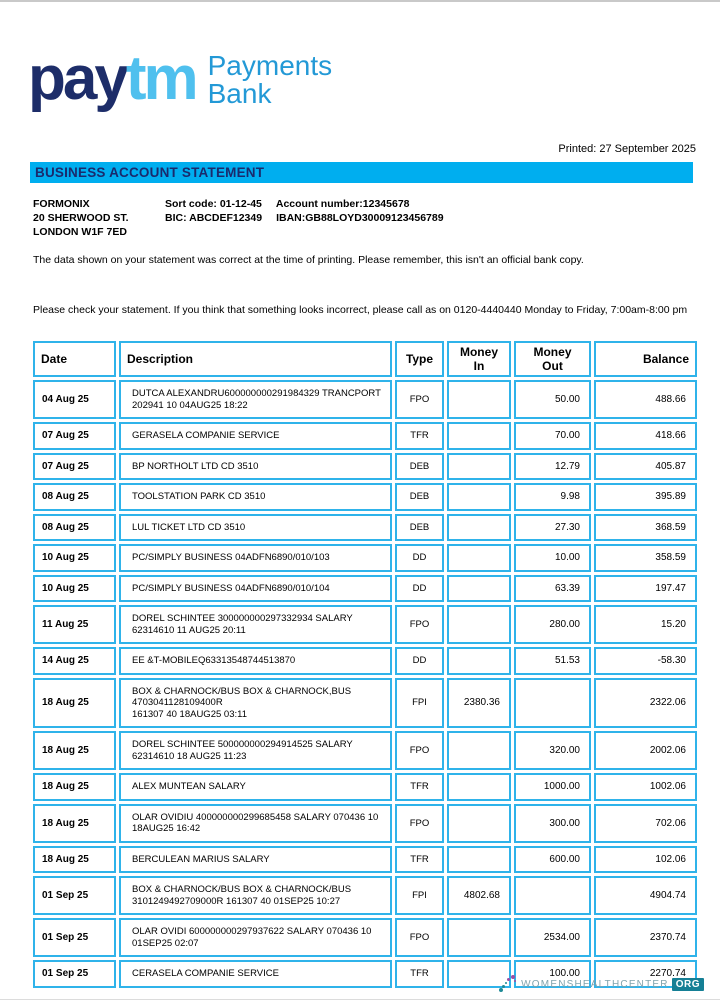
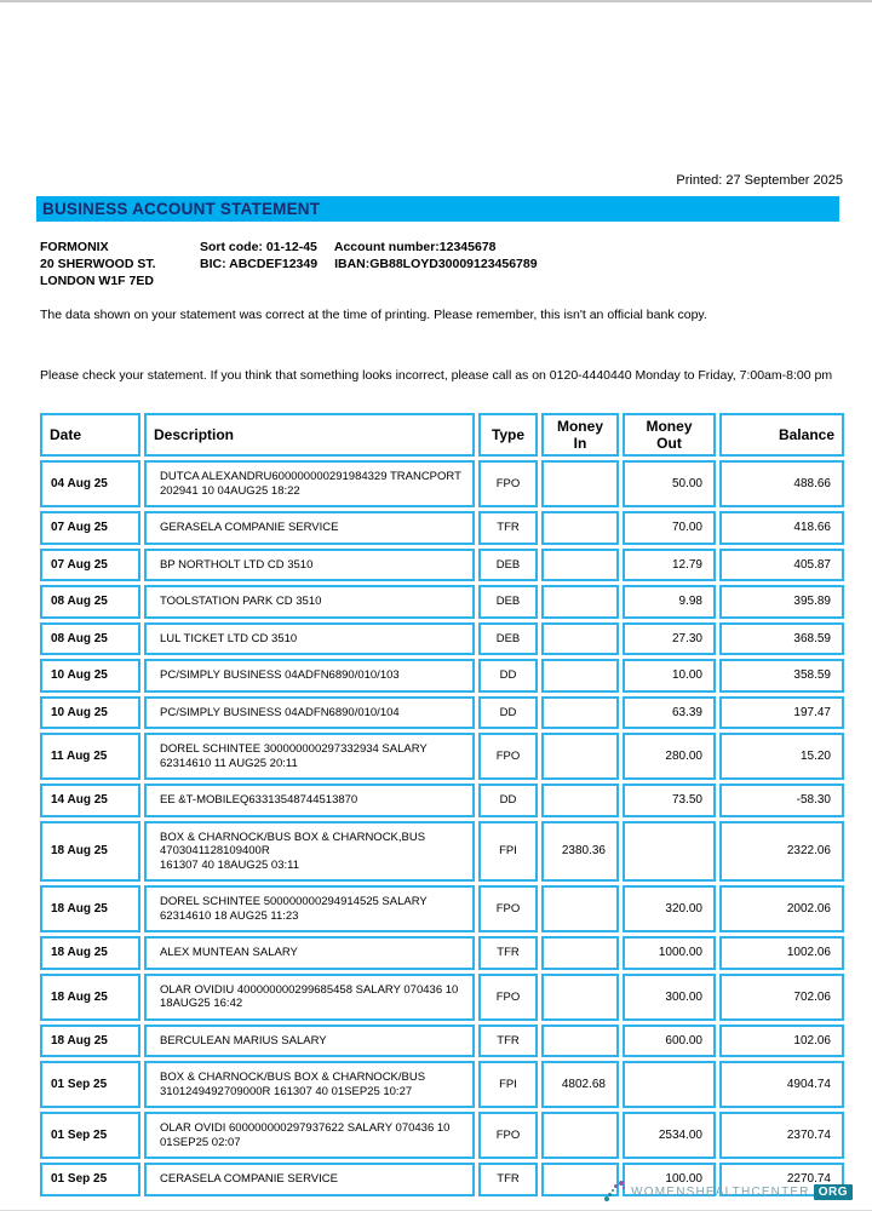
- paytm
- Payments
- Bank
  Printed: 27 September 2025
  BUSINESS ACCOUNT STATEMENT
  FORMONIX
  20 SHERWOOD ST.
  LONDON W1F 7ED
  Sort code: 01-12-45 Account number:12345678
  BIC: ABCDEF12349 IBAN:GB88LOYD30009123456789
  The data shown on your statement was correct at the time of printing. Please remember, this isn't an official bank copy.
  Please check your statement. If you think that something looks incorrect, please call as on 0120-4440440 Monday to Friday, 7:00am-8:00 pm
  Date	Description	Type	Money In	Money Out	Balance
  04 Aug 25	DUTCA ALEXANDRU600000000291984329 TRANCPORT202941 10 04AUG25 18:22	FPO		50.00	488.66
  07 Aug 25	GERASELA COMPANIE SERVICE	TFR		70.00	418.66
  07 Aug 25	BP NORTHOLT LTD CD 3510	DEB		12.79	405.87
  08 Aug 25	TOOLSTATION PARK CD 3510	DEB		9.98	395.89
  08 Aug 25	LUL TICKET LTD CD 3510	DEB		27.30	368.59
  10 Aug 25	PC/SIMPLY BUSINESS 04ADFN6890/010/103	DD		10.00	358.59
  10 Aug 25	PC/SIMPLY BUSINESS 04ADFN6890/010/104	DD		63.39	197.47
  11 Aug 25	DOREL SCHINTEE 300000000297332934 SALARY62314610 11 AUG25 20:11	FPO		280.00	15.20
- 14 Aug 25	EE &T-MOBILEQ63313548744513870	DD		51.53	-58.30
+ 14 Aug 25	EE &T-MOBILEQ63313548744513870	DD		73.50	-58.30
  18 Aug 25	BOX & CHARNOCK/BUS BOX & CHARNOCK,BUS 4703041128109400R161307 40 18AUG25 03:11	FPI	2380.36		2322.06
  18 Aug 25	DOREL SCHINTEE 500000000294914525 SALARY62314610 18 AUG25 11:23	FPO		320.00	2002.06
  18 Aug 25	ALEX MUNTEAN SALARY	TFR		1000.00	1002.06
  18 Aug 25	OLAR OVIDIU 400000000299685458 SALARY 070436 1018AUG25 16:42	FPO		300.00	702.06
  18 Aug 25	BERCULEAN MARIUS SALARY	TFR		600.00	102.06
  01 Sep 25	BOX & CHARNOCK/BUS BOX & CHARNOCK/BUS3101249492709000R 161307 40 01SEP25 10:27	FPI	4802.68		4904.74
  01 Sep 25	OLAR OVIDI 600000000297937622 SALARY 070436 1001SEP25 02:07	FPO		2534.00	2370.74
  01 Sep 25	CERASELA COMPANIE SERVICE	TFR		100.00	2270.74
  WOMENSHEALTHCENTER
  ORG
